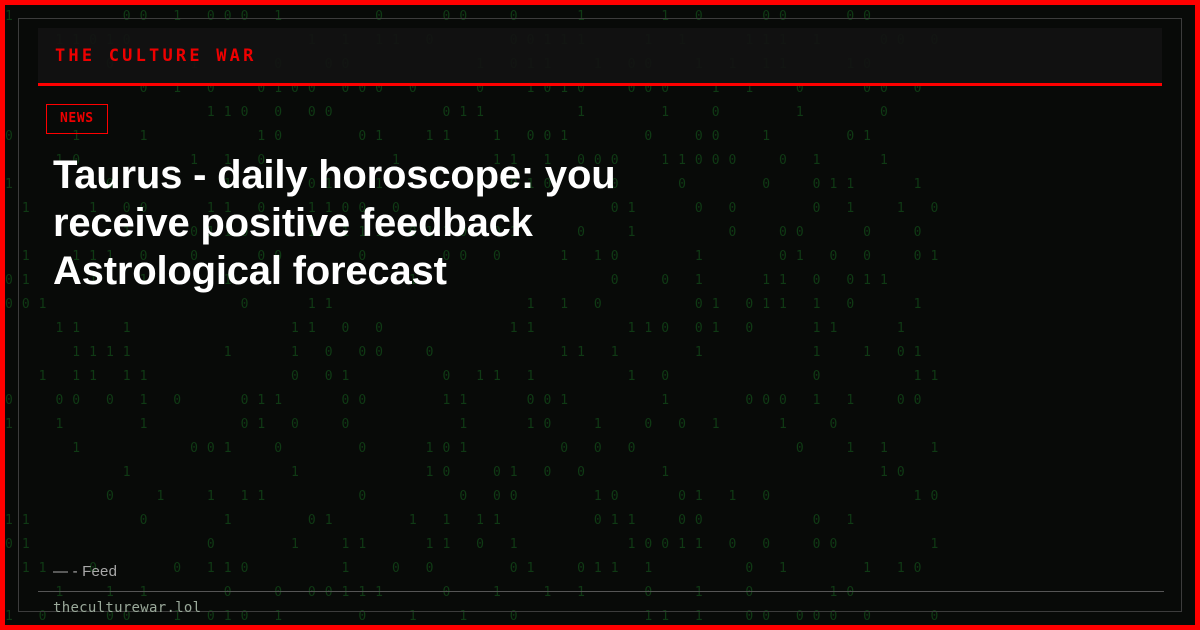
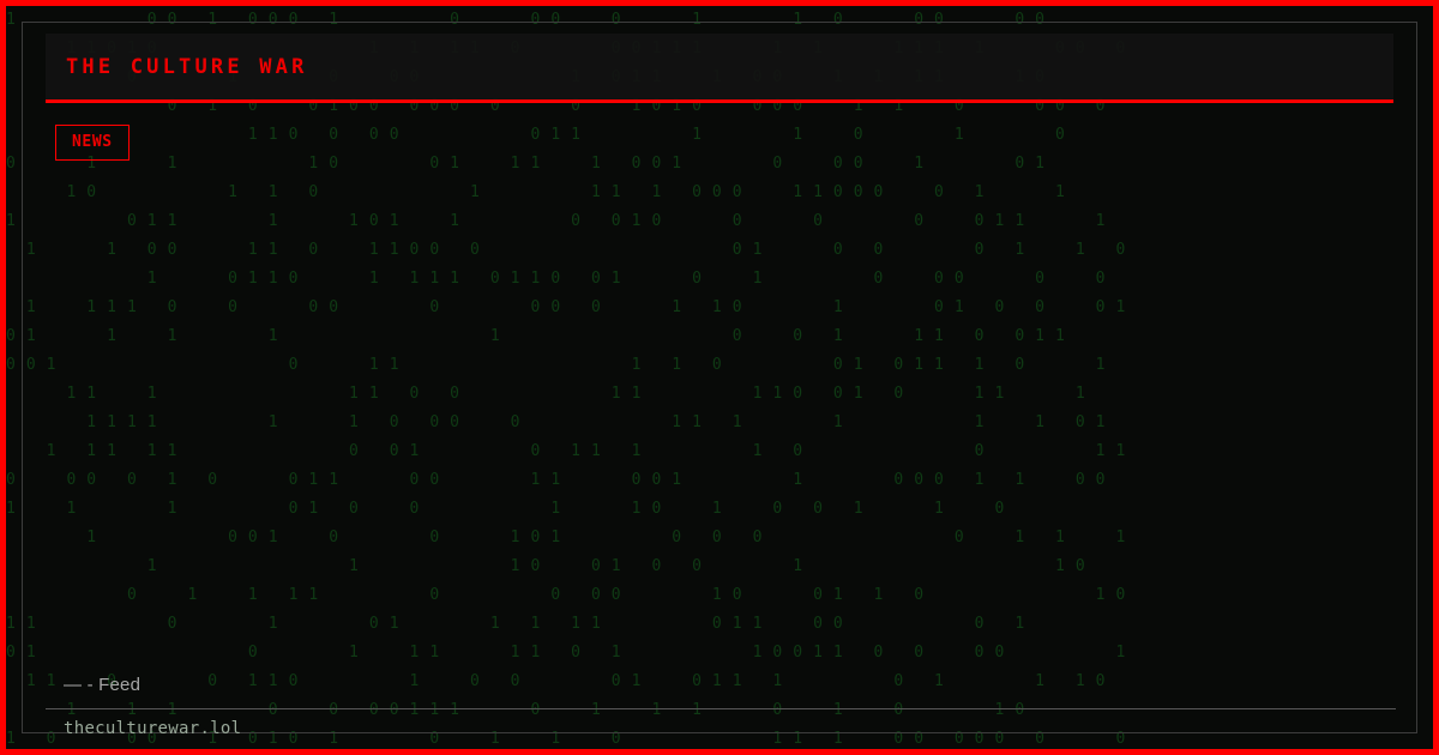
  1 00 1 000 1 0 00 0 1 1 0 00 00
  0 1 0 0100 000 0 0 1010 000 1 1 0 00 0
  110 0 00 011 1 1 0 1 0
  0 1 1 10 01 11 1 001 0 00 1 01
  10 1 1 0 1 11 1 000 11000 0 1 1
  1 011 1 101 1 0 010 0 0 0 011 1
  1 1 00 11 0 1100 0 01 0 0 0 1 1 0
  1 0110 1 111 0110 01 0 1 0 00 0 0
  1 111 0 0 00 0 00 0 1 10 1 01 0 0 01
  01 1 1 1 1 0 0 1 11 0 011
  001 0 11 1 1 0 01 011 1 0 1
  11 1 11 0 0 11 110 01 0 11 1
  1111 1 1 0 00 0 11 1 1 1 1 01
  1 11 11 0 01 0 11 1 1 0 0 11
  0 00 0 1 0 011 00 11 001 1 000 1 1 00
  1 1 1 01 0 0 1 10 1 0 0 1 1 0
  1 001 0 0 101 0 0 0 0 1 1 1
  1 1 10 01 0 0 1 10
  0 1 1 11 0 0 00 10 01 1 0 10
  11 0 1 01 1 1 11 011 00 0 1
  01 0 1 11 11 0 1 10011 0 0 00 1
  11 0 0 110 1 0 0 01 011 1 0 1 1 10
  1 1 1 0 0 00111 0 1 1 1 0 1 0 10
  1 0 00 1 010 1 0 1 1 0 11 1 00 000 0 0
  THE CULTURE WAR
  NEWS
- Taurus - daily horoscope: you receive positive feedback Astrological forecast
  — - Feed
  theculturewar.lol
